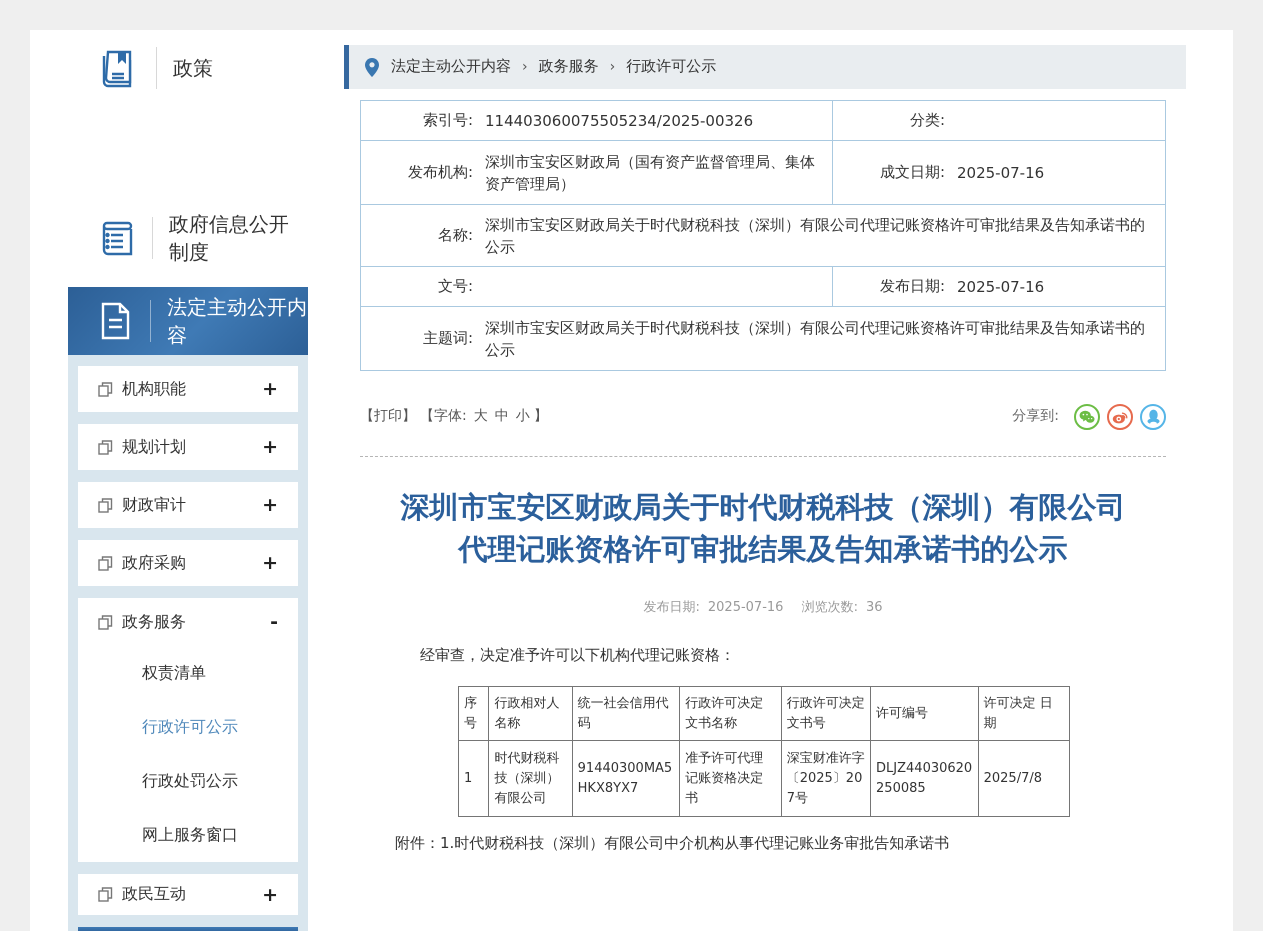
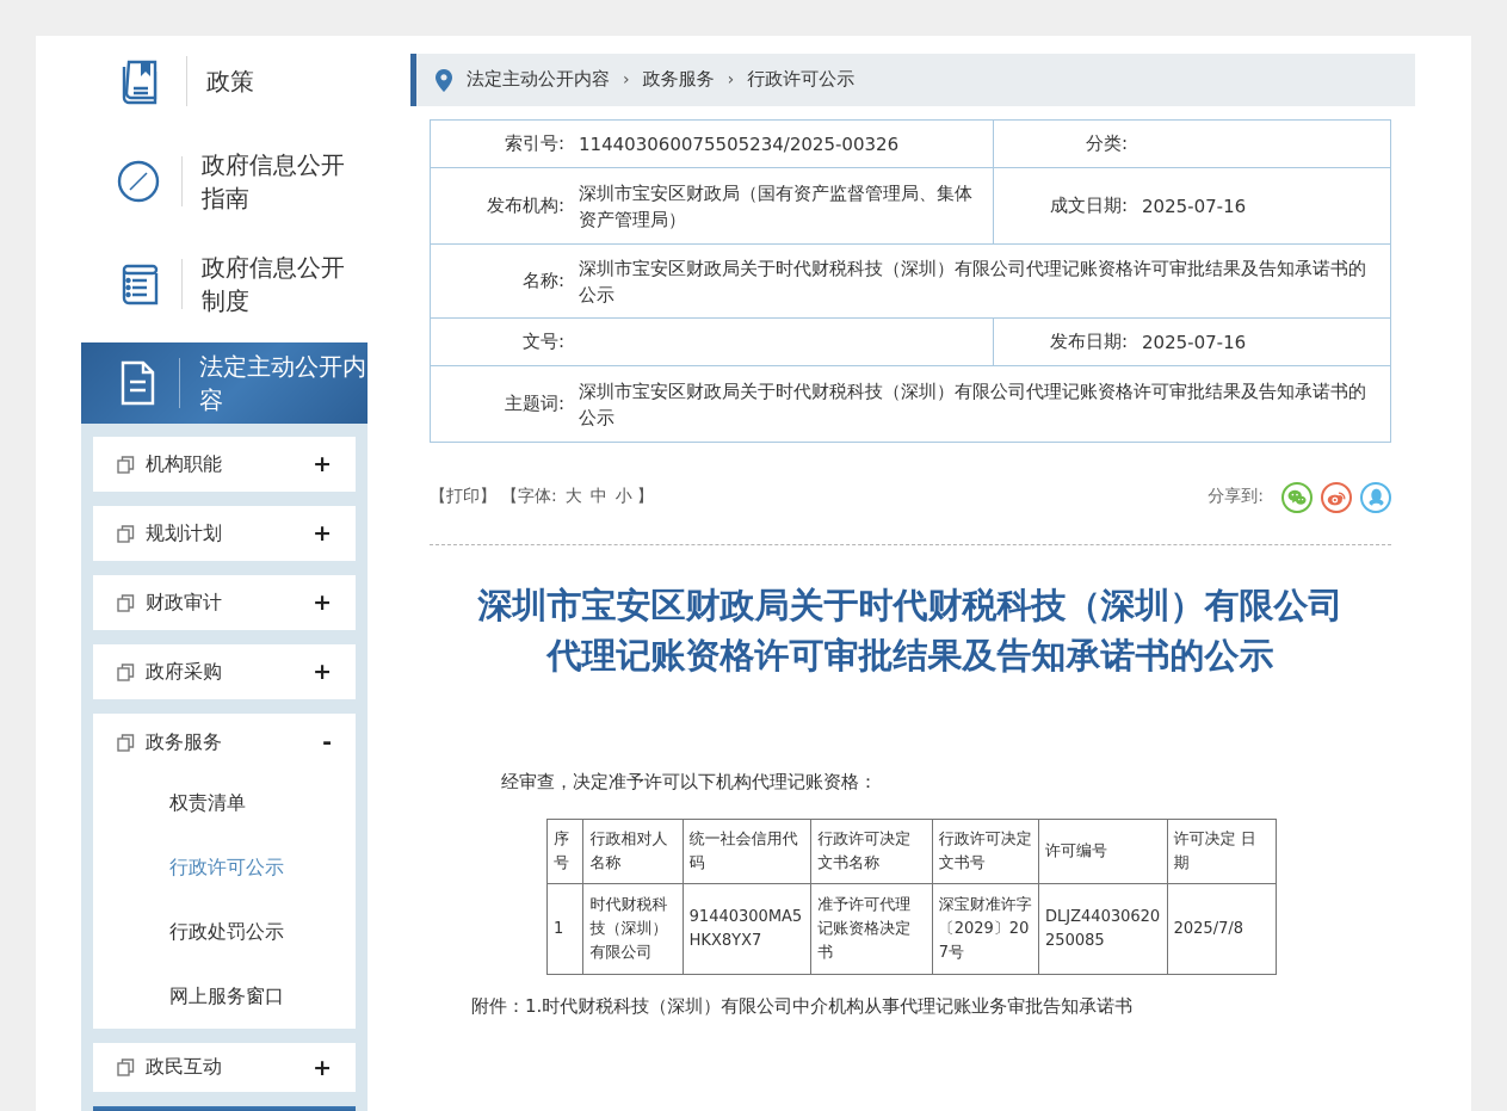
  政策
+ 政府信息公开指南
  政府信息公开制度
  法定主动公开内容
  机构职能
  +
  规划计划
  +
  财政审计
  +
  政府采购
  +
  政务服务
  -
  权责清单
  行政许可公示
  行政处罚公示
  网上服务窗口
  政民互动
  +
  法定主动公开内容
  ›
  政务服务
  ›
  行政许可公示
  索引号:
  114403060075505234/2025-00326
  分类:
  发布机构:
  深圳市宝安区财政局（国有资产监督管理局、集体资产管理局）
  成文日期:
  2025-07-16
  名称:
  深圳市宝安区财政局关于时代财税科技（深圳）有限公司代理记账资格许可审批结果及告知承诺书的公示
  文号:
  发布日期:
  2025-07-16
  主题词:
  深圳市宝安区财政局关于时代财税科技（深圳）有限公司代理记账资格许可审批结果及告知承诺书的公示
  【打印】
  【字体:
  大
  中
  小
  】
  分享到:
  深圳市宝安区财政局关于时代财税科技（深圳）有限公司
  代理记账资格许可审批结果及告知承诺书的公示
- 发布日期: 2025-07-16 浏览次数: 36
  经审查，决定准予许可以下机构代理记账资格：
  序号	行政相对人名称	统一社会信用代码	行政许可决定文书名称	行政许可决定文书号	许可编号	许可决定 日期
- 1	时代财税科技（深圳）有限公司	91440300MA5HKX8YX7	准予许可代理记账资格决定书	深宝财准许字〔2025〕207号	DLJZ44030620250085	2025/7/8
+ 1	时代财税科技（深圳）有限公司	91440300MA5HKX8YX7	准予许可代理记账资格决定书	深宝财准许字〔2029〕207号	DLJZ44030620250085	2025/7/8
  附件：1.时代财税科技（深圳）有限公司中介机构从事代理记账业务审批告知承诺书
